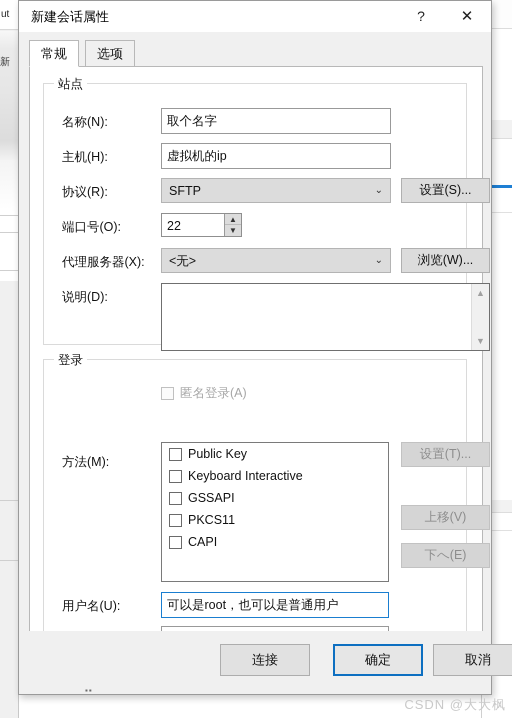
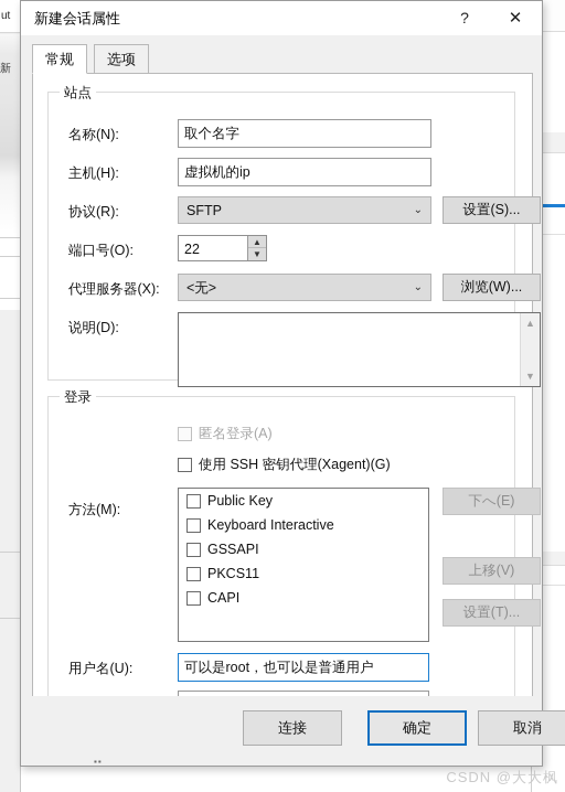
  ut
  新
  新建会话属性
  ?
  ✕
  常规
  选项
  站点
  名称(N):
  取个名字
  主机(H):
  虚拟机的ip
  协议(R):
  SFTP
  ⌄
  设置(S)...
  端口号(O):
  22
  ▲
  ▼
  代理服务器(X):
  <无>
  ⌄
  浏览(W)...
  说明(D):
  ▲
  ▼
  登录
  匿名登录(A)
+ 使用 SSH 密钥代理(Xagent)(G)
  方法(M):
  Public Key
  Keyboard Interactive
  GSSAPI
  PKCS11
  CAPI
- 设置(T)...
+ 下へ(E)
  上移(V)
- 下へ(E)
+ 设置(T)...
  用户名(U):
  可以是root，也可以是普通用户
  连接
  确定
  取消
  ▪▪
  CSDN @大大枫
